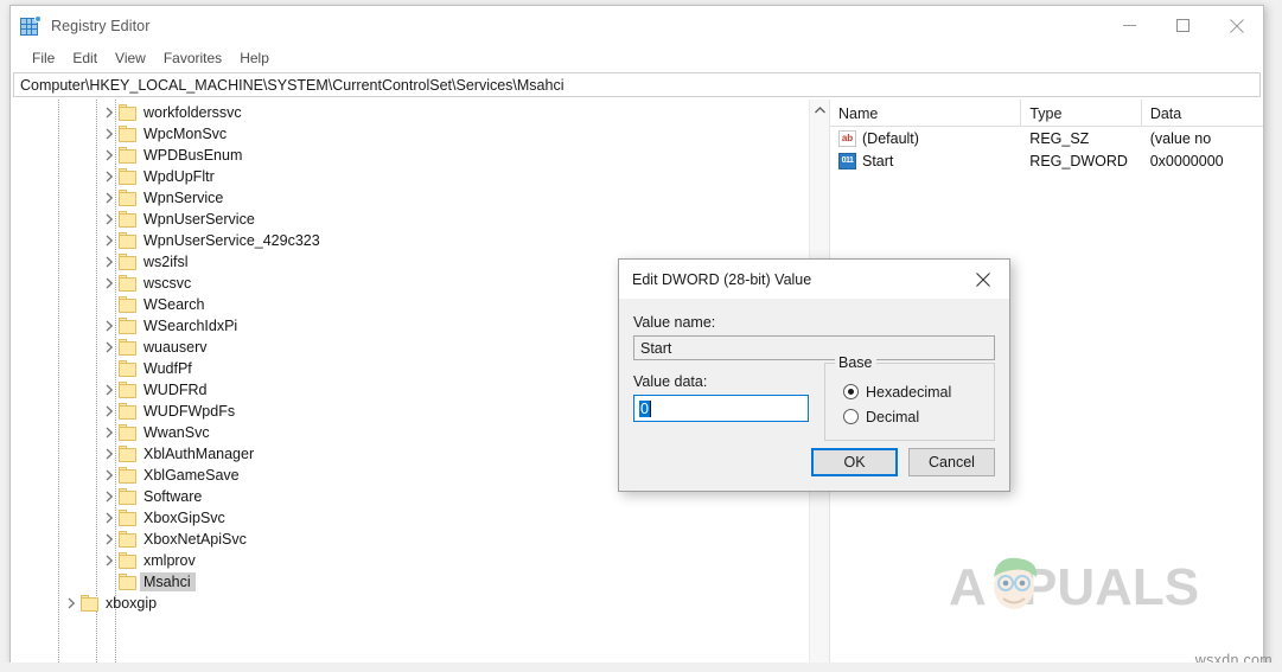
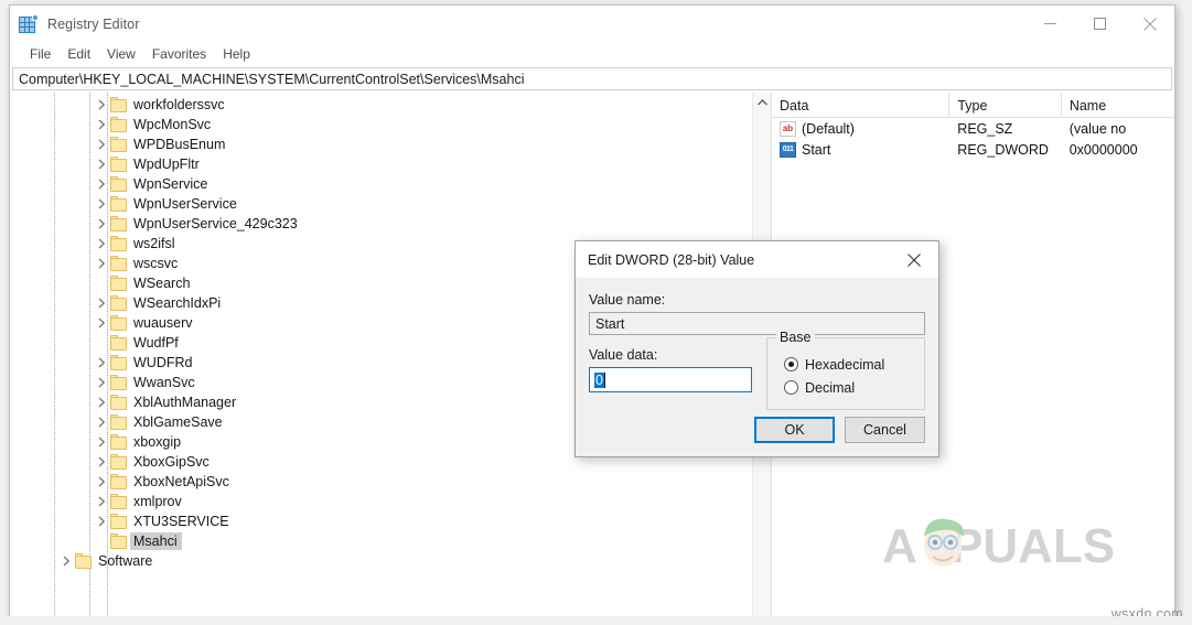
  Registry Editor
  File
  Edit
  View
  Favorites
  Help
  Computer\HKEY_LOCAL_MACHINE\SYSTEM\CurrentControlSet\Services\Msahci
  workfolderssvc
  WpcMonSvc
  WPDBusEnum
  WpdUpFltr
  WpnService
  WpnUserService
  WpnUserService_429c323
  ws2ifsl
  wscsvc
  WSearch
  WSearchIdxPi
  wuauserv
  WudfPf
  WUDFRd
- WUDFWpdFs
  WwanSvc
  XblAuthManager
  XblGameSave
- Software
+ xboxgip
  XboxGipSvc
  XboxNetApiSvc
  xmlprov
+ XTU3SERVICE
  Msahci
- xboxgip
+ Software
- Name
+ Data
  Type
- Data
+ Name
  ab
  (Default)
  REG_SZ
  (value no
  Start
  REG_DWORD
  0x0000000
  Edit DWORD (28-bit) Value
  Value name:
  Start
  Value data:
  0
  Base
  Hexadecimal
  Decimal
  OK
  Cancel
  A
  PUALS
  wsxdn.com
